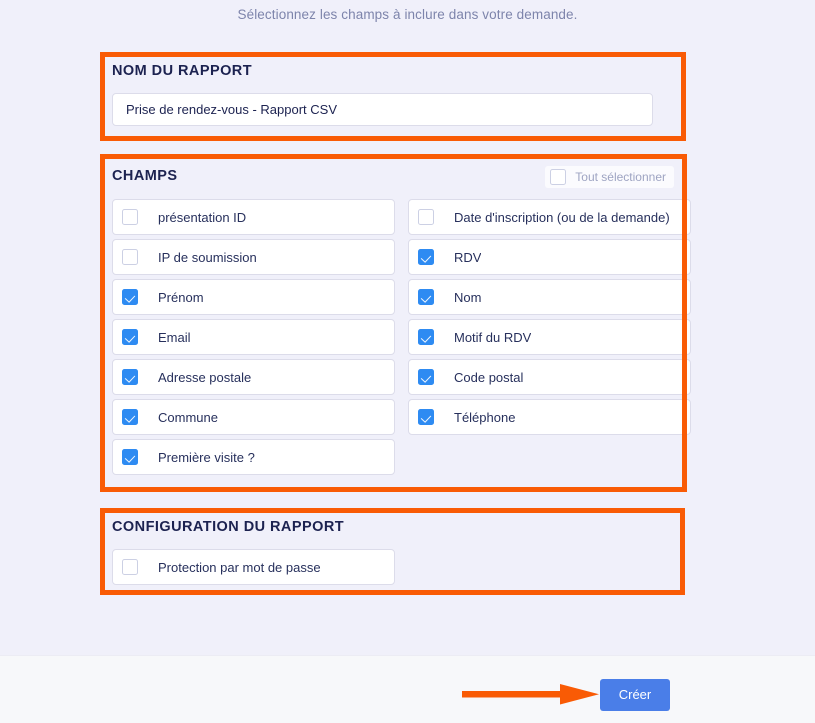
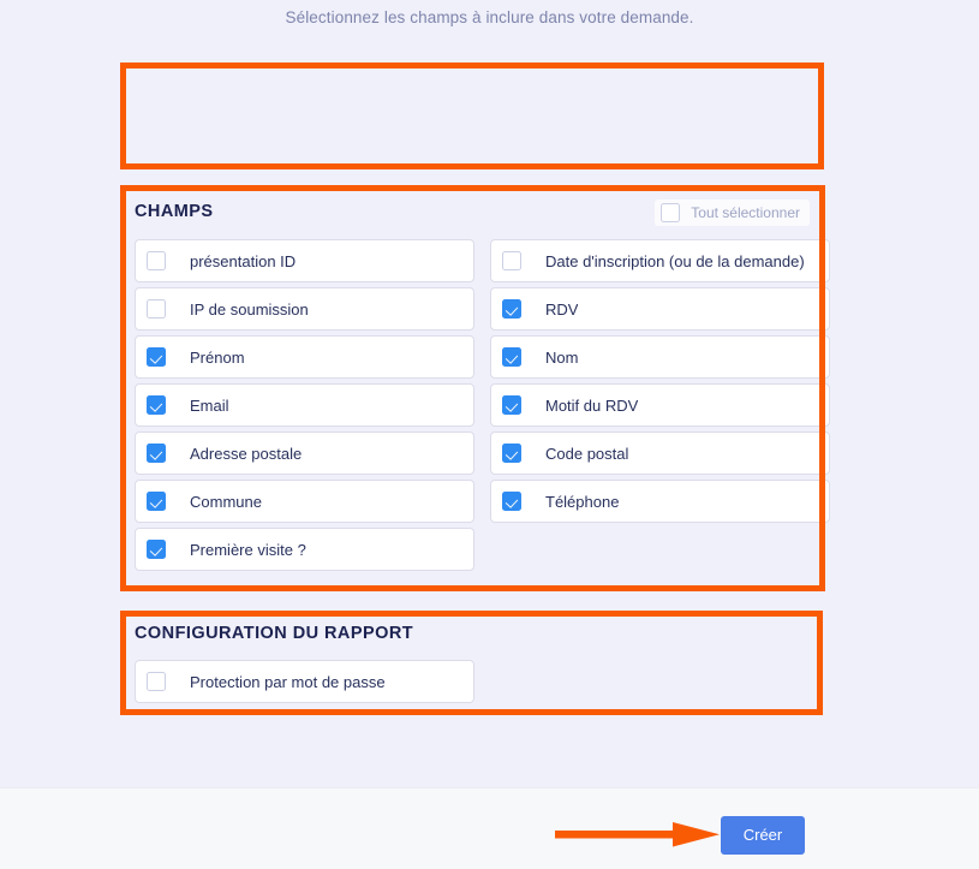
  Sélectionnez les champs à inclure dans votre demande.
- NOM DU RAPPORT
- Prise de rendez-vous - Rapport CSV
  CHAMPS
  Tout sélectionner
  présentation ID
  Date d'inscription (ou de la demande)
  IP de soumission
  RDV
  Prénom
  Nom
  Email
  Motif du RDV
  Adresse postale
  Code postal
  Commune
  Téléphone
  Première visite ?
  CONFIGURATION DU RAPPORT
  Protection par mot de passe
  Créer
